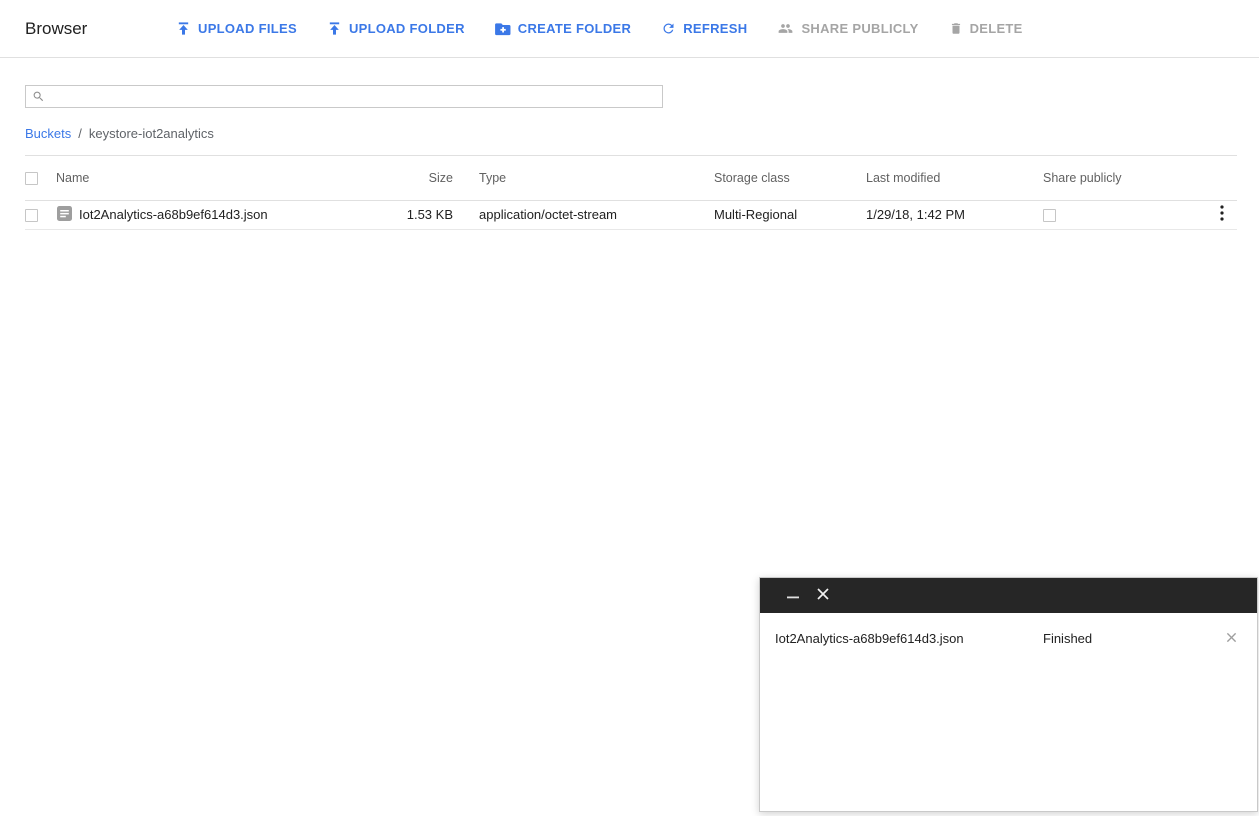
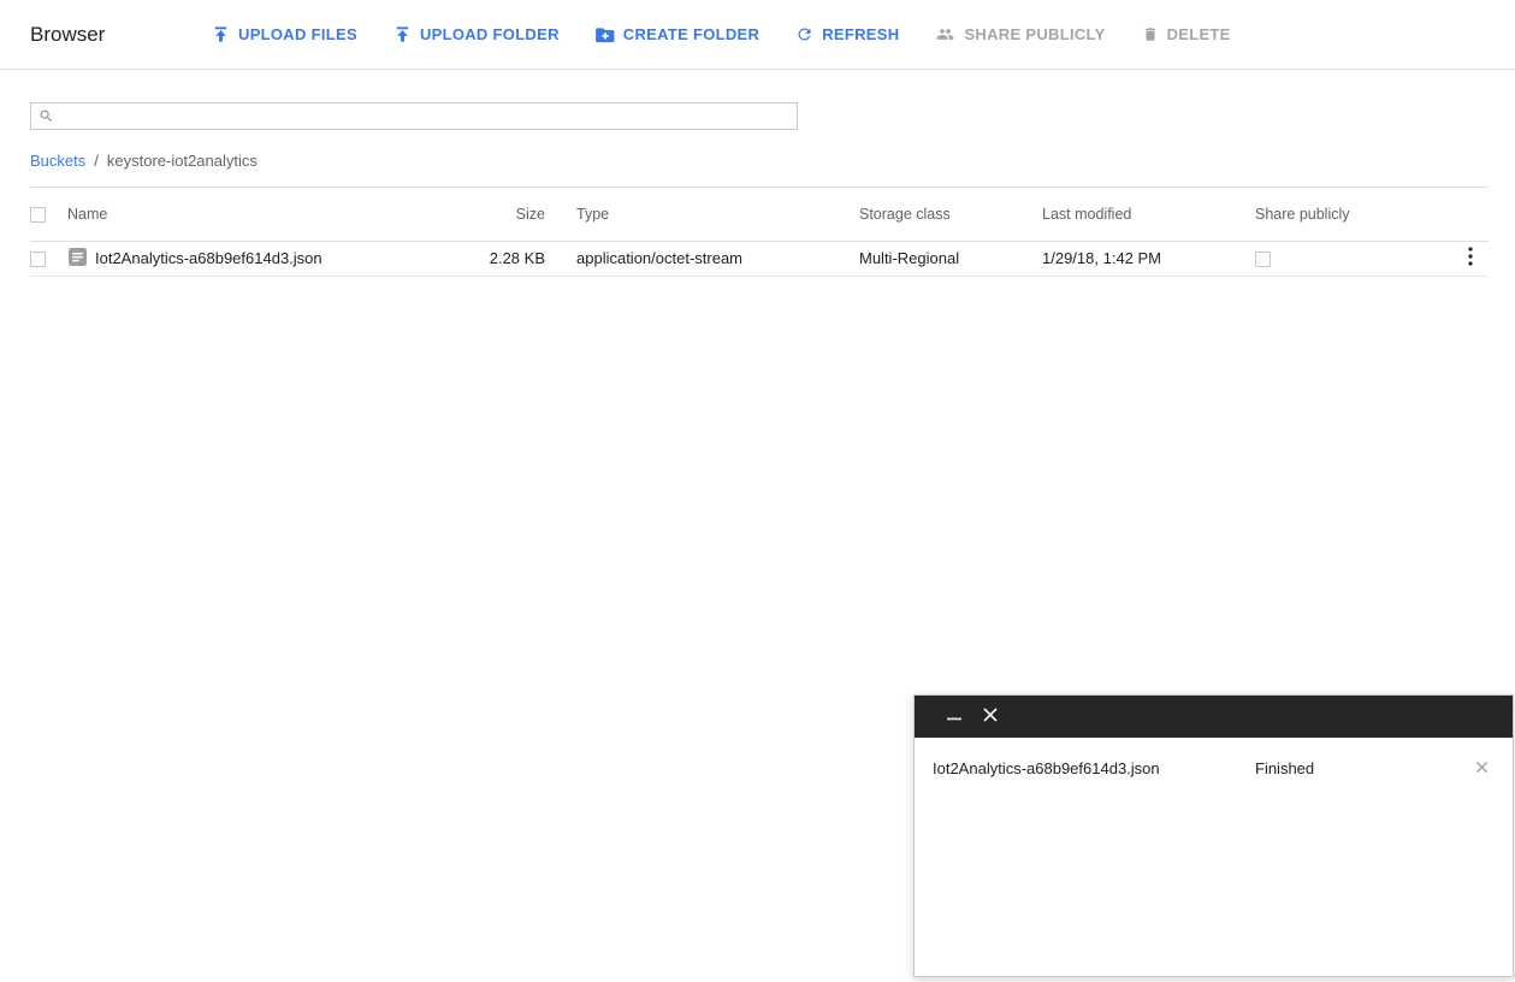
  Browser
  UPLOAD FILES
  UPLOAD FOLDER
  CREATE FOLDER
  REFRESH
  SHARE PUBLICLY
  DELETE
  Buckets
  /
  keystore-iot2analytics
  	Name	Size	Type	Storage class	Last modified	Share publicly
- 	Iot2Analytics-a68b9ef614d3.json	1.53 KB	application/octet-stream	Multi-Regional	1/29/18, 1:42 PM
+ 	Iot2Analytics-a68b9ef614d3.json	2.28 KB	application/octet-stream	Multi-Regional	1/29/18, 1:42 PM
  Iot2Analytics-a68b9ef614d3.json
  Finished
